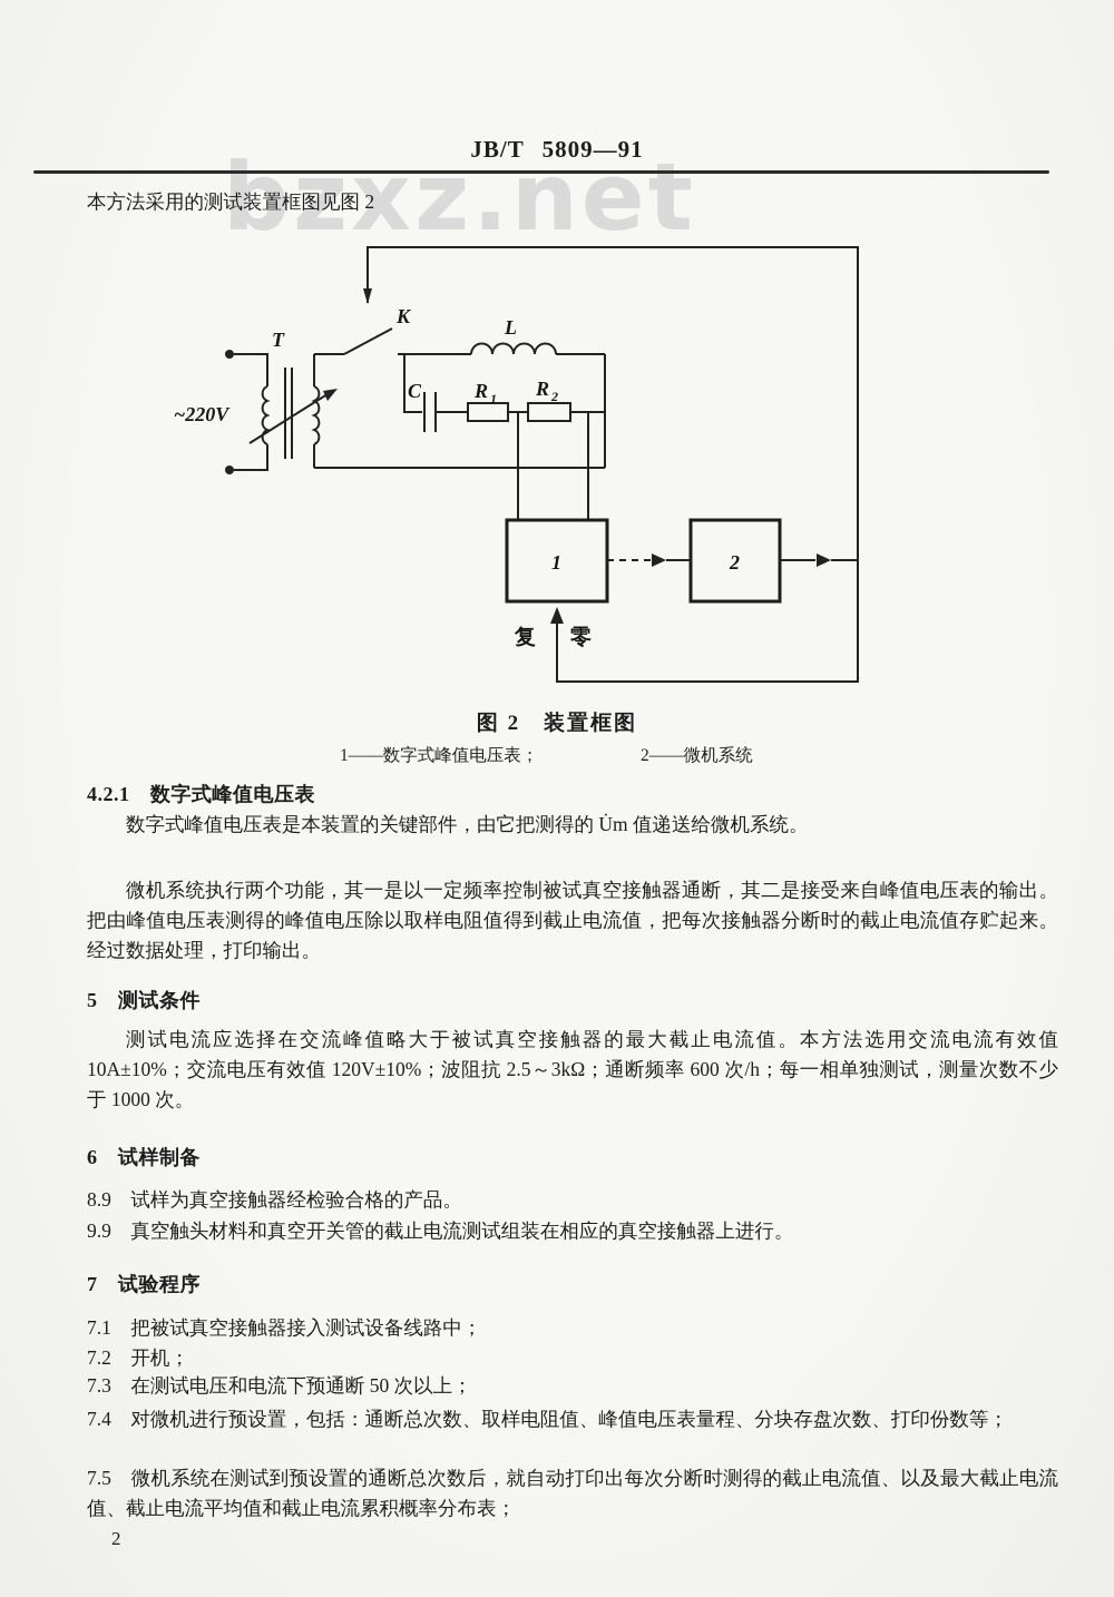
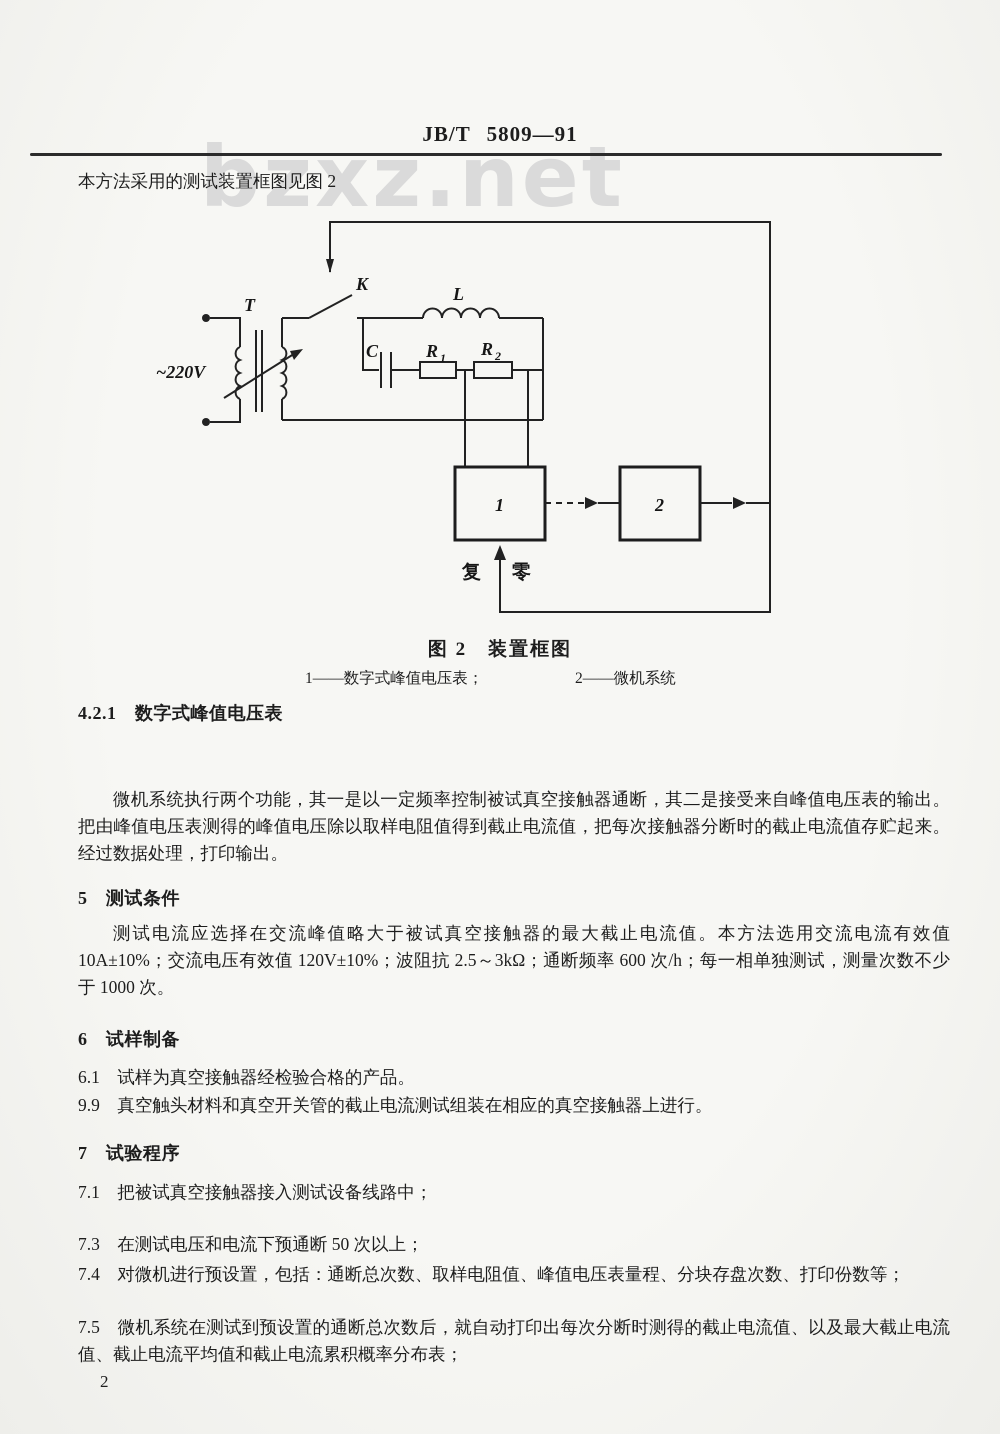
  bzxz.net
  JB/T 5809—91
  本方法采用的测试装置框图见图 2
  T
  K
  L
  C
  R
  1
  R
  2
  ~220V
  1
  2
  复
  零
  图 2 装置框图
  1——数字式峰值电压表；
  2——微机系统
  4.2.1 数字式峰值电压表
- 数字式峰值电压表是本装置的关键部件，由它把测得的 U̇m 值递送给微机系统。
  微机系统执行两个功能，其一是以一定频率控制被试真空接触器通断，其二是接受来自峰值电压表的输出。把由峰值电压表测得的峰值电压除以取样电阻值得到截止电流值，把每次接触器分断时的截止电流值存贮起来。经过数据处理，打印输出。
  5 测试条件
  测试电流应选择在交流峰值略大于被试真空接触器的最大截止电流值。本方法选用交流电流有效值 10A±10%；交流电压有效值 120V±10%；波阻抗 2.5～3kΩ；通断频率 600 次/h；每一相单独测试，测量次数不少于 1000 次。
  6 试样制备
- 8.9 试样为真空接触器经检验合格的产品。
+ 6.1 试样为真空接触器经检验合格的产品。
  9.9 真空触头材料和真空开关管的截止电流测试组装在相应的真空接触器上进行。
  7 试验程序
  7.1 把被试真空接触器接入测试设备线路中；
- 7.2 开机；
  7.3 在测试电压和电流下预通断 50 次以上；
  7.4 对微机进行预设置，包括：通断总次数、取样电阻值、峰值电压表量程、分块存盘次数、打印份数等；
  7.5 微机系统在测试到预设置的通断总次数后，就自动打印出每次分断时测得的截止电流值、以及最大截止电流值、截止电流平均值和截止电流累积概率分布表；
  2
